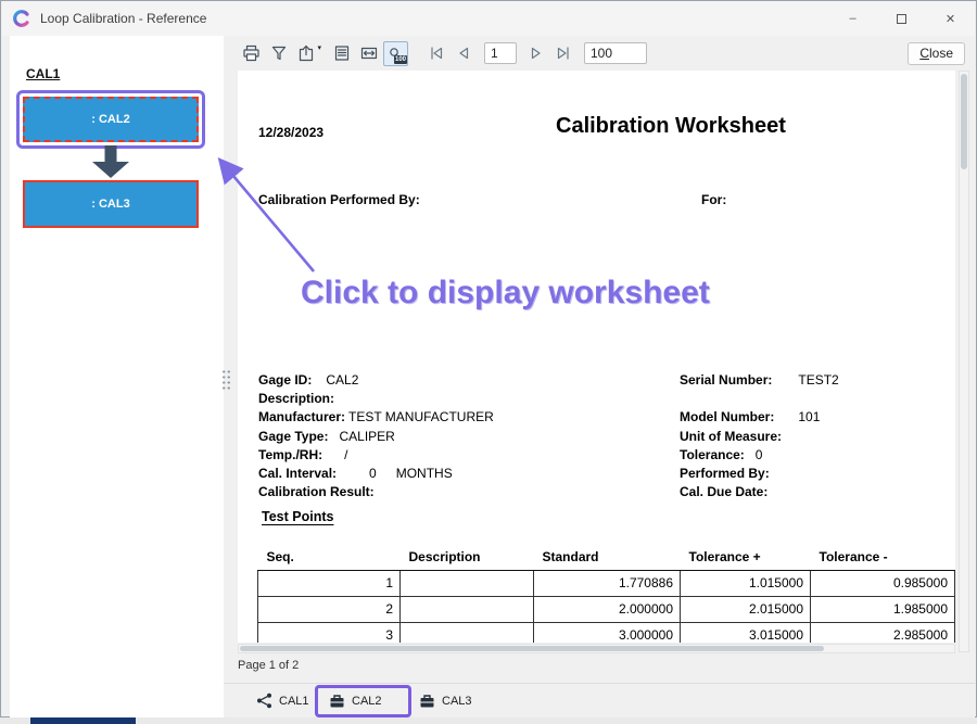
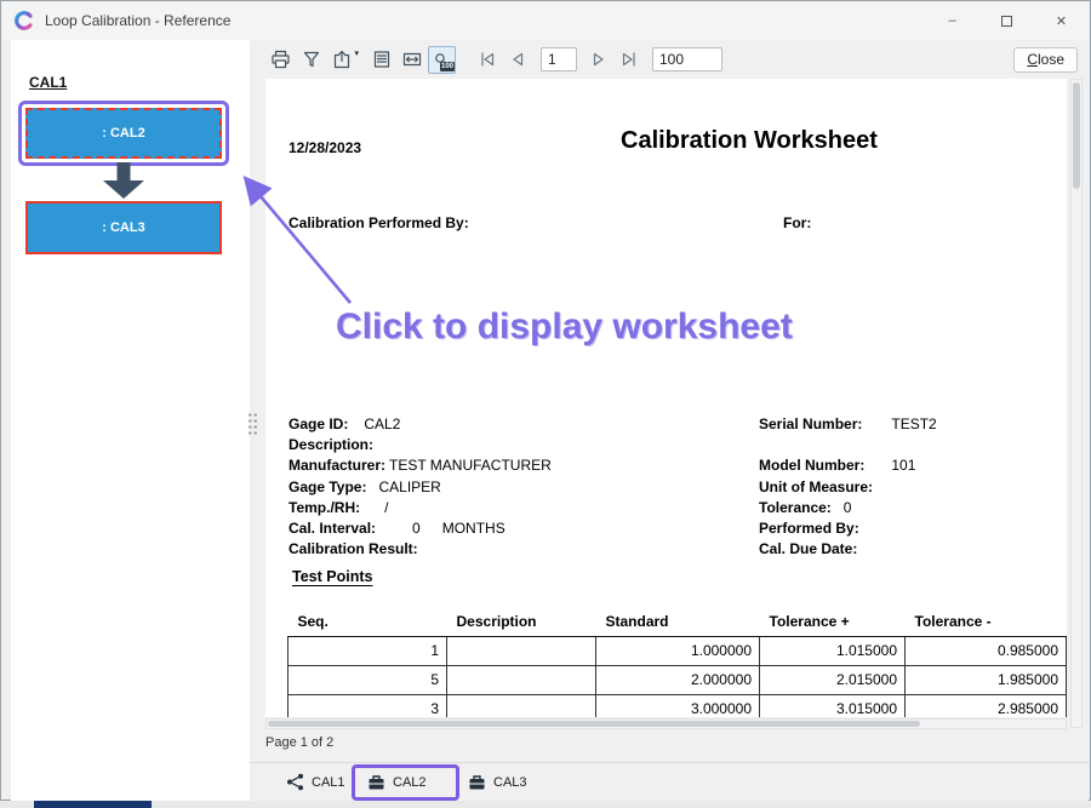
  Loop Calibration - Reference
  –
  ✕
  CAL1
  : CAL2
  : CAL3
  1
  100
  Close
  12/28/2023
  Calibration Worksheet
  Calibration Performed By:
  For:
  Click to display worksheet
  Gage ID:
  CAL2
  Serial Number:
  TEST2
  Description:
  Manufacturer:
  TEST MANUFACTURER
  Model Number:
  101
  Gage Type:
  CALIPER
  Unit of Measure:
  Temp./RH:
  /
  Tolerance:
  0
  Cal. Interval:
  0
  MONTHS
  Performed By:
  Calibration Result:
  Cal. Due Date:
  Test Points
  Seq.	Description	Standard	Tolerance +	Tolerance -
- 1		1.770886	1.015000	0.985000
+ 1		1.000000	1.015000	0.985000
- 2		2.000000	2.015000	1.985000
+ 5		2.000000	2.015000	1.985000
  3		3.000000	3.015000	2.985000
  Page 1 of 2
  CAL1
  CAL2
  CAL3
